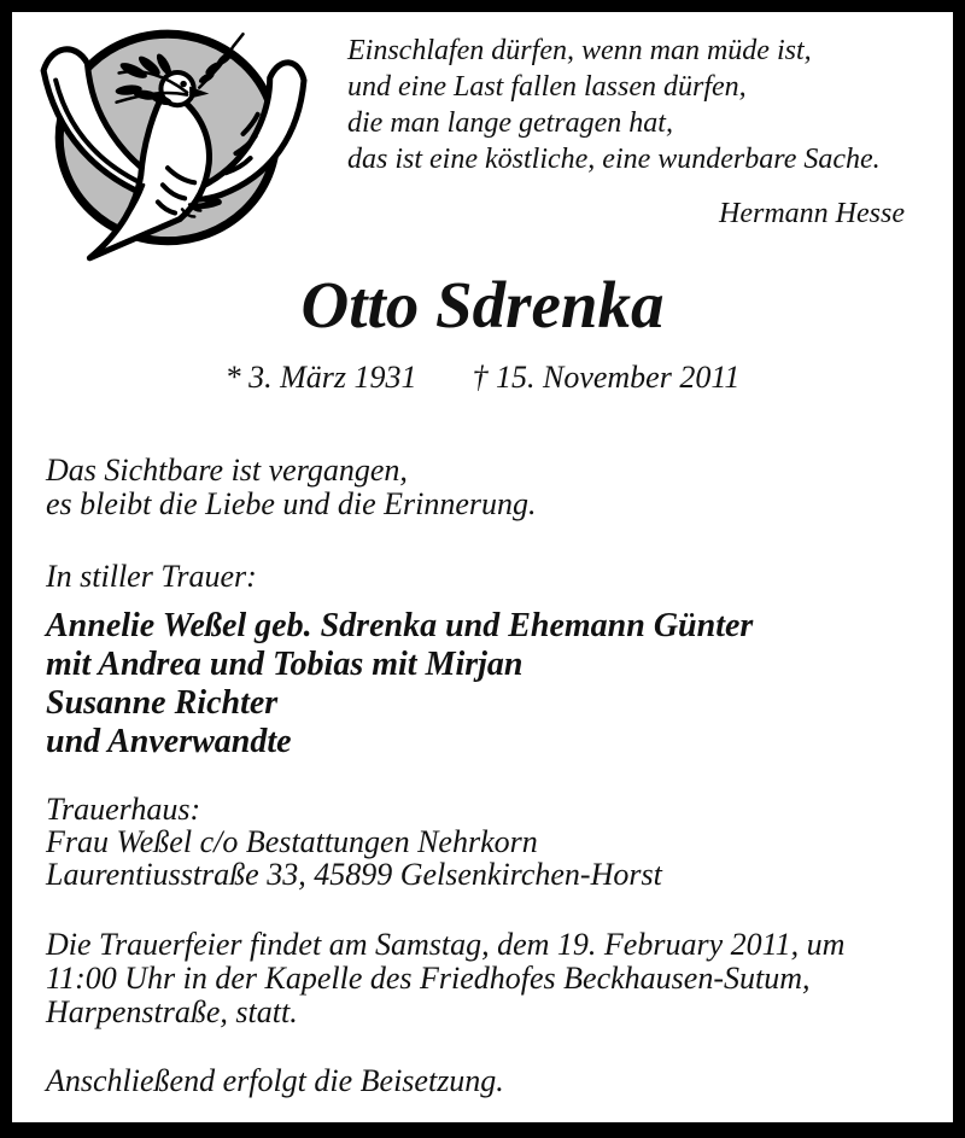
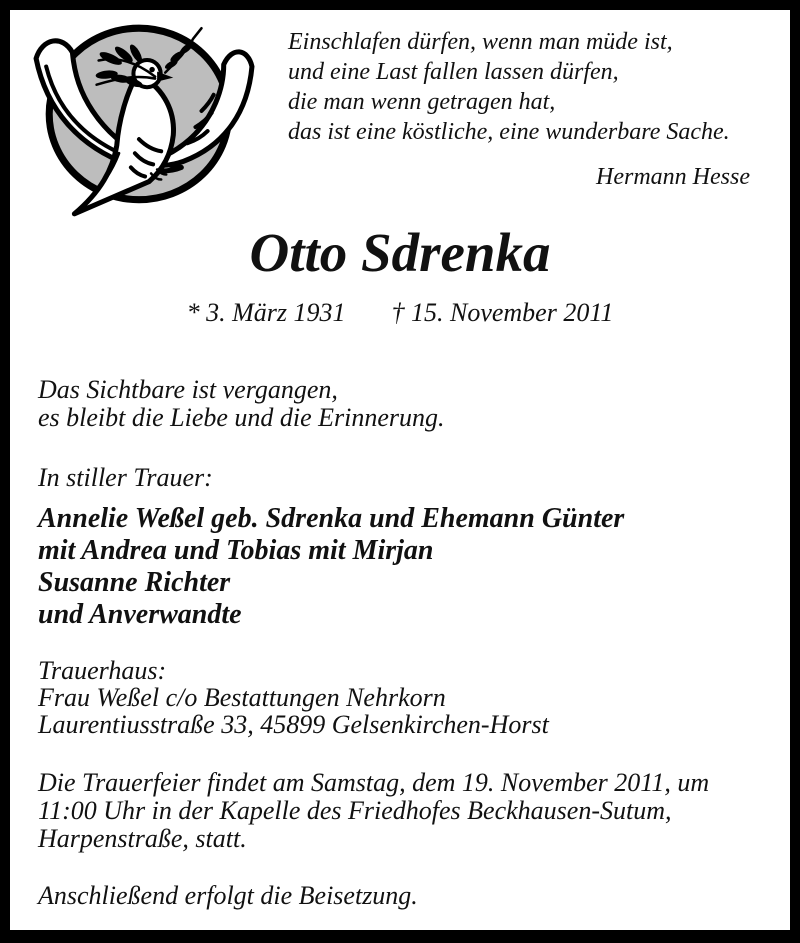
  Einschlafen dürfen, wenn man müde ist,
  und eine Last fallen lassen dürfen,
- die man lange getragen hat,
+ die man wenn getragen hat,
  das ist eine köstliche, eine wunderbare Sache.
  Hermann Hesse
  Otto Sdrenka
  * 3. März 1931 † 15. November 2011
  Das Sichtbare ist vergangen,
  es bleibt die Liebe und die Erinnerung.
  In stiller Trauer:
  Annelie Weßel geb. Sdrenka und Ehemann Günter
  mit Andrea und Tobias mit Mirjan
  Susanne Richter
  und Anverwandte
  Trauerhaus:
  Frau Weßel c/o Bestattungen Nehrkorn
  Laurentiusstraße 33, 45899 Gelsenkirchen-Horst
- Die Trauerfeier findet am Samstag, dem 19. February 2011, um
+ Die Trauerfeier findet am Samstag, dem 19. November 2011, um
  11:00 Uhr in der Kapelle des Friedhofes Beckhausen-Sutum,
  Harpenstraße, statt.
  Anschließend erfolgt die Beisetzung.
